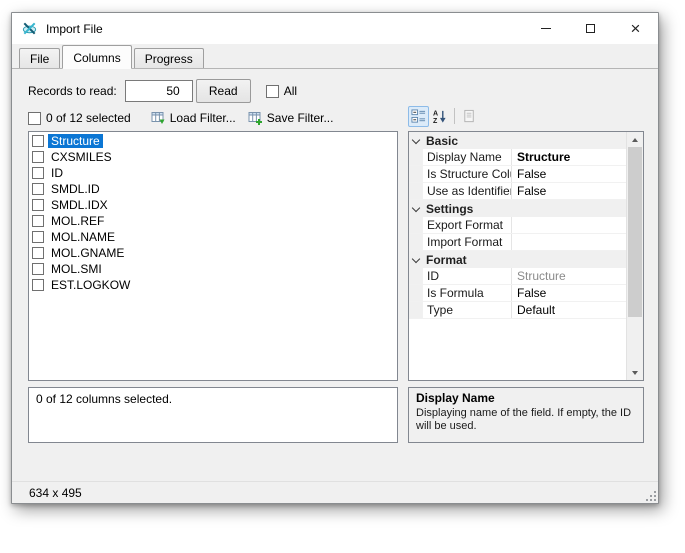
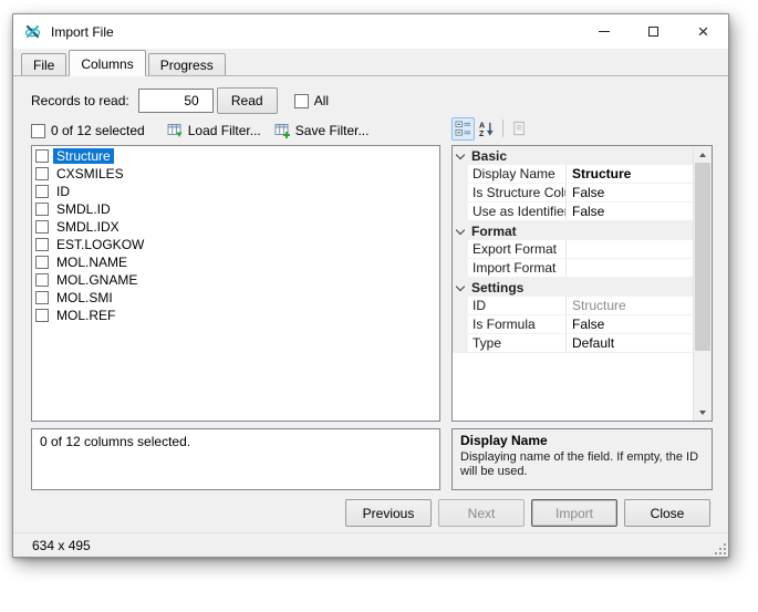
  Import File
  ×
  File
  Columns
  Progress
  Records to read:
  50
  Read
  All
  0 of 12 selected
  Load Filter...
  Save Filter...
  Structure
  CXSMILES
  ID
  SMDL.ID
  SMDL.IDX
- MOL.REF
+ EST.LOGKOW
  MOL.NAME
  MOL.GNAME
  MOL.SMI
- EST.LOGKOW
+ MOL.REF
  Basic
  Display Name
  Structure
  Is Structure Col
  False
  Use as Identifier
  False
- Settings
+ Format
  Export Format
  Import Format
- Format
+ Settings
  ID
  Structure
  Is Formula
  False
  Type
  Default
  0 of 12 columns selected.
  Display Name
  Displaying name of the field. If empty, the ID will be used.
+ Previous
+ Next
+ Import
+ Close
  634 x 495
